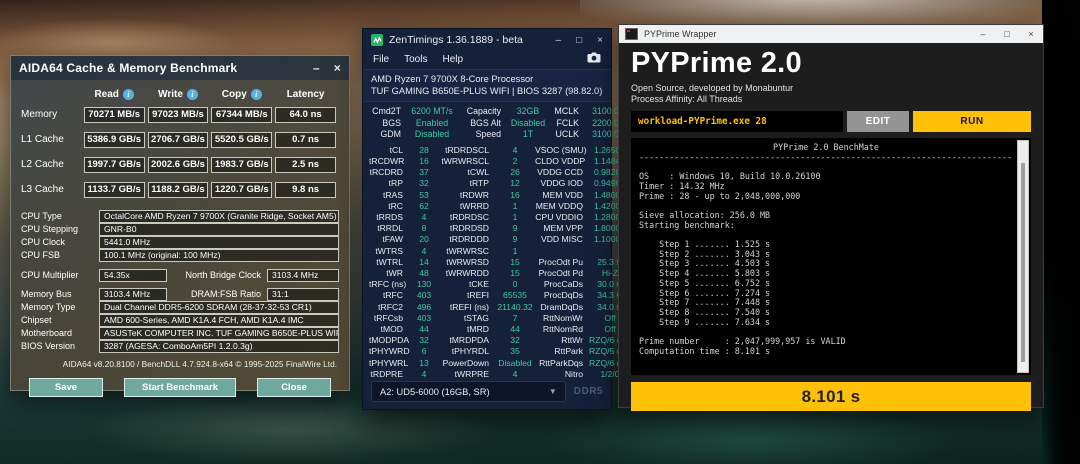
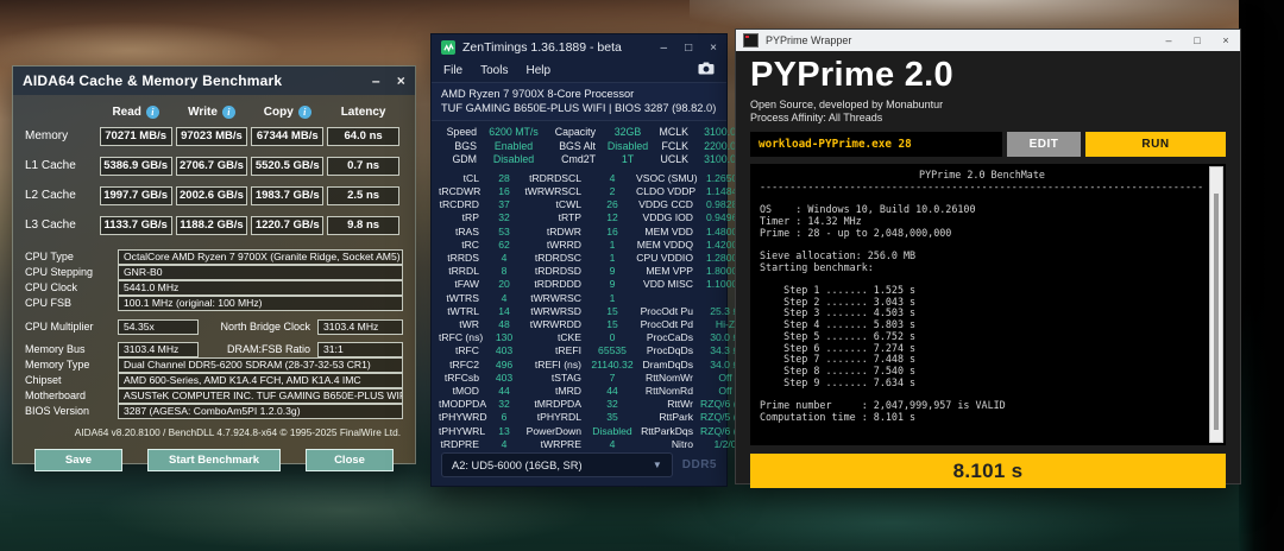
  AIDA64 Cache & Memory Benchmark
  –
  ×
  Read
  i
  Write
  i
  Copy
  i
  Latency
  Memory
  70271 MB/s
  97023 MB/s
  67344 MB/s
  64.0 ns
  L1 Cache
  5386.9 GB/s
  2706.7 GB/s
  5520.5 GB/s
  0.7 ns
  L2 Cache
  1997.7 GB/s
  2002.6 GB/s
  1983.7 GB/s
  2.5 ns
  L3 Cache
  1133.7 GB/s
  1188.2 GB/s
  1220.7 GB/s
  9.8 ns
  CPU Type
  OctalCore AMD Ryzen 7 9700X (Granite Ridge, Socket AM5)
  CPU Stepping
  GNR-B0
  CPU Clock
  5441.0 MHz
  CPU FSB
  100.1 MHz (original: 100 MHz)
  CPU Multiplier
  54.35x
  North Bridge Clock
  3103.4 MHz
  Memory Bus
  3103.4 MHz
  DRAM:FSB Ratio
  31:1
  Memory Type
  Dual Channel DDR5-6200 SDRAM (28-37-32-53 CR1)
  Chipset
  AMD 600-Series, AMD K1A.4 FCH, AMD K1A.4 IMC
  Motherboard
  ASUSTeK COMPUTER INC. TUF GAMING B650E-PLUS WIF
  BIOS Version
  3287 (AGESA: ComboAm5PI 1.2.0.3g)
  AIDA64 v8.20.8100 / BenchDLL 4.7.924.8-x64 © 1995-2025 FinalWire Ltd.
  Save
  Start Benchmark
  Close
  ZenTimings 1.36.1889 - beta
  –
  □
  ×
  File
  Tools
  Help
  AMD Ryzen 7 9700X 8-Core Processor
  TUF GAMING B650E-PLUS WIFI | BIOS 3287 (98.82.0)
- Cmd2T
+ Speed
  6200 MT/s
  Capacity
  32GB
  MCLK
  3100.0
  BGS
  Enabled
  BGS Alt
  Disabled
  FCLK
  2200.0
  GDM
  Disabled
- Speed
+ Cmd2T
  1T
  UCLK
  3100.0
  tCL
  28
  tRDRDSCL
  4
  VSOC (SMU)
  1.265
  tRCDWR
  16
  tWRWRSCL
  2
  CLDO VDDP
  1.148
  tRCDRD
  37
  tCWL
  26
  VDDG CCD
  0.982
  tRP
  32
  tRTP
  12
  VDDG IOD
  0.949
  tRAS
  53
  tRDWR
  16
  MEM VDD
  1.480
  tRC
  62
  tWRRD
  1
  MEM VDDQ
  1.420
  tRRDS
  4
  tRDRDSC
  1
  CPU VDDIO
  1.280
  tRRDL
  8
  tRDRDSD
  9
  MEM VPP
  1.800
  tFAW
  20
  tRDRDDD
  9
  VDD MISC
  1.100
  tWTRS
  4
  tWRWRSC
  1
  tWTRL
  14
  tWRWRSD
  15
  ProcOdt Pu
  25.3
  tWR
  48
  tWRWRDD
  15
  ProcOdt Pd
  Hi-Z
  tRFC (ns)
  130
  tCKE
  0
  ProcCaDs
  30.0
  tRFC
  403
  tREFI
  65535
  ProcDqDs
  34.3
  tRFC2
  496
  tREFI (ns)
  21140.32
  DramDqDs
  34.0
  tRFCsb
  403
  tSTAG
  7
  RttNomWr
  Off
  tMOD
  44
  tMRD
  44
  RttNomRd
  Off
  tMODPDA
  32
  tMRDPDA
  32
  RttWr
  tPHYWRD
  6
  tPHYRDL
  35
  RttPark
  tPHYWRL
  13
  PowerDown
  Disabled
  RttParkDqs
  tRDPRE
  4
  tWRPRE
  4
  Nitro
  1/2/
  A2: UD5-6000 (16GB, SR)
  ▼
  DDR5
  PYPrime Wrapper
  –
  □
  ×
  PYPrime 2.0
  Open Source, developed by Monabuntur
  Process Affinity: All Threads
  workload-PYPrime.exe 28
  EDIT
  RUN
  PYPrime 2.0 BenchMate
  --------------------------------------------------------------------------
  OS : Windows 10, Build 10.0.26100
  Timer : 14.32 MHz
  Prime : 28 - up to 2,048,000,000
  Sieve allocation: 256.0 MB
  Starting benchmark:
  Step 1 ....... 1.525 s
  Step 2 ....... 3.043 s
  Step 3 ....... 4.503 s
  Step 4 ....... 5.803 s
  Step 5 ....... 6.752 s
  Step 6 ....... 7.274 s
  Step 7 ....... 7.448 s
  Step 8 ....... 7.540 s
  Step 9 ....... 7.634 s
  Prime number : 2,047,999,957 is VALID
  Computation time : 8.101 s
  8.101 s
